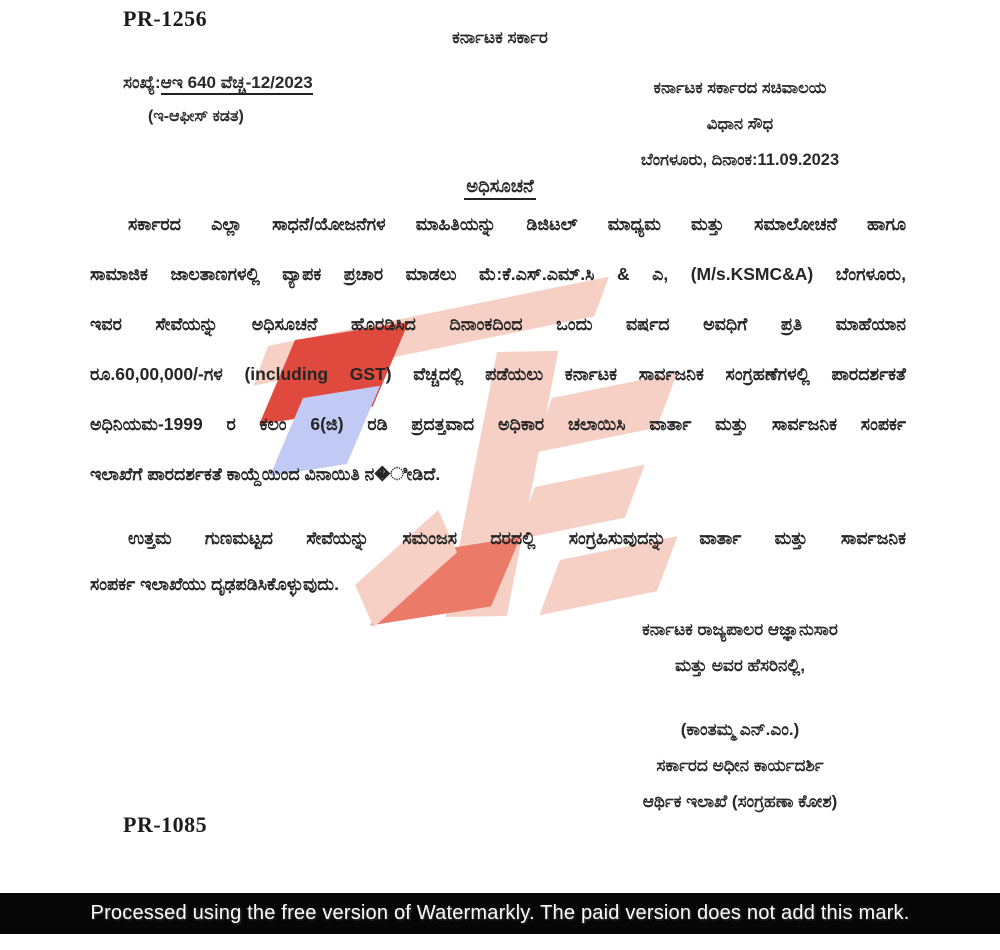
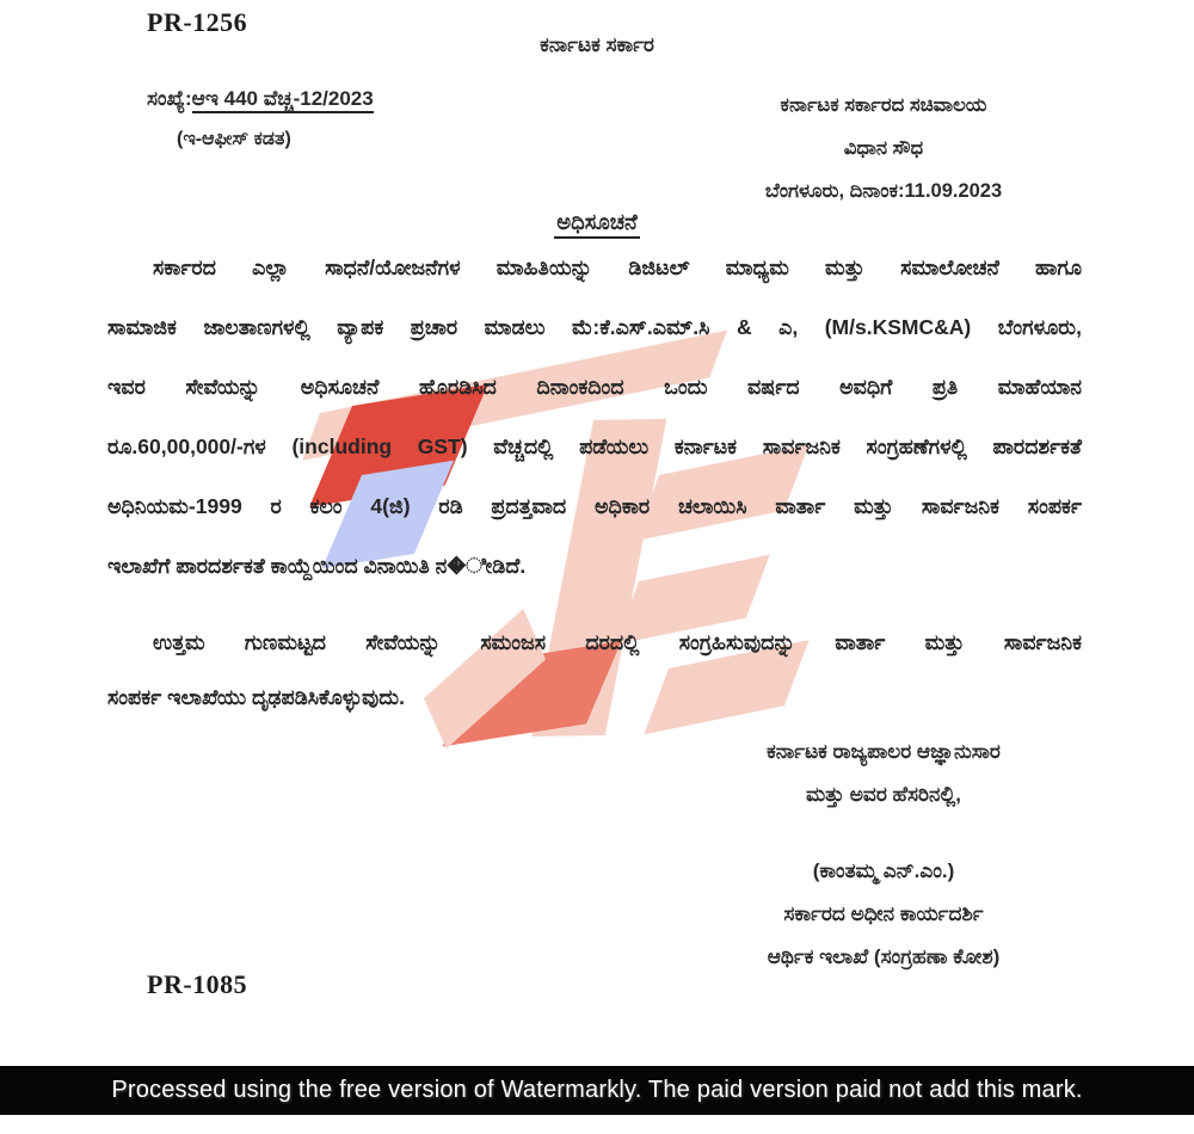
  PR-1256
  ಕರ್ನಾಟಕ ಸರ್ಕಾರ
- ಸಂಖ್ಯೆ:ಆಇ 640 ವೆಚ್ಚ-12/2023
+ ಸಂಖ್ಯೆ:ಆಇ 440 ವೆಚ್ಚ-12/2023
  (ಇ-ಆಫೀಸ್ ಕಡತ)
  ಕರ್ನಾಟಕ ಸರ್ಕಾರದ ಸಚಿವಾಲಯ
  ವಿಧಾನ ಸೌಧ
  ಬೆಂಗಳೂರು, ದಿನಾಂಕ:11.09.2023
  ಅಧಿಸೂಚನೆ
  ಸರ್ಕಾರದ ಎಲ್ಲಾ ಸಾಧನೆ/ಯೋಜನೆಗಳ ಮಾಹಿತಿಯನ್ನು ಡಿಜಿಟಲ್ ಮಾಧ್ಯಮ ಮತ್ತು ಸಮಾಲೋಚನೆ ಹಾಗೂ
  ಸಾಮಾಜಿಕ ಜಾಲತಾಣಗಳಲ್ಲಿ ವ್ಯಾಪಕ ಪ್ರಚಾರ ಮಾಡಲು ಮೆ:ಕೆ.ಎಸ್.ಎಮ್.ಸಿ & ಎ, (M/s.KSMC&A) ಬೆಂಗಳೂರು,
  ಇವರ ಸೇವೆಯನ್ನು ಅಧಿಸೂಚನೆ ಹೊರಡಿಸಿದ ದಿನಾಂಕದಿಂದ ಒಂದು ವರ್ಷದ ಅವಧಿಗೆ ಪ್ರತಿ ಮಾಹೆಯಾನ
  ರೂ.60,00,000/-ಗಳ (including GST) ವೆಚ್ಚದಲ್ಲಿ ಪಡೆಯಲು ಕರ್ನಾಟಕ ಸಾರ್ವಜನಿಕ ಸಂಗ್ರಹಣೆಗಳಲ್ಲಿ ಪಾರದರ್ಶಕತೆ
- ಅಧಿನಿಯಮ-1999 ರ ಕಲಂ 6(ಜಿ) ರಡಿ ಪ್ರದತ್ತವಾದ ಅಧಿಕಾರ ಚಲಾಯಿಸಿ ವಾರ್ತಾ ಮತ್ತು ಸಾರ್ವಜನಿಕ ಸಂಪರ್ಕ
+ ಅಧಿನಿಯಮ-1999 ರ ಕಲಂ 4(ಜಿ) ರಡಿ ಪ್ರದತ್ತವಾದ ಅಧಿಕಾರ ಚಲಾಯಿಸಿ ವಾರ್ತಾ ಮತ್ತು ಸಾರ್ವಜನಿಕ ಸಂಪರ್ಕ
  ಇಲಾಖೆಗೆ ಪಾರದರ್ಶಕತೆ ಕಾಯ್ದೆಯಿಂದ ವಿನಾಯಿತಿ ನ�ೀಡಿದೆ.
  ಉತ್ತಮ ಗುಣಮಟ್ಟದ ಸೇವೆಯನ್ನು ಸಮಂಜಸ ದರದಲ್ಲಿ ಸಂಗ್ರಹಿಸುವುದನ್ನು ವಾರ್ತಾ ಮತ್ತು ಸಾರ್ವಜನಿಕ
  ಸಂಪರ್ಕ ಇಲಾಖೆಯು ದೃಢಪಡಿಸಿಕೊಳ್ಳುವುದು.
  ಕರ್ನಾಟಕ ರಾಜ್ಯಪಾಲರ ಆಜ್ಞಾನುಸಾರ
  ಮತ್ತು ಅವರ ಹೆಸರಿನಲ್ಲಿ,
  (ಕಾಂತಮ್ಮ ಎನ್.ಎಂ.)
  ಸರ್ಕಾರದ ಅಧೀನ ಕಾರ್ಯದರ್ಶಿ
  ಆರ್ಥಿಕ ಇಲಾಖೆ (ಸಂಗ್ರಹಣಾ ಕೋಶ)
  PR-1085
- Processed using the free version of Watermarkly. The paid version does not add this mark.
+ Processed using the free version of Watermarkly. The paid version paid not add this mark.
